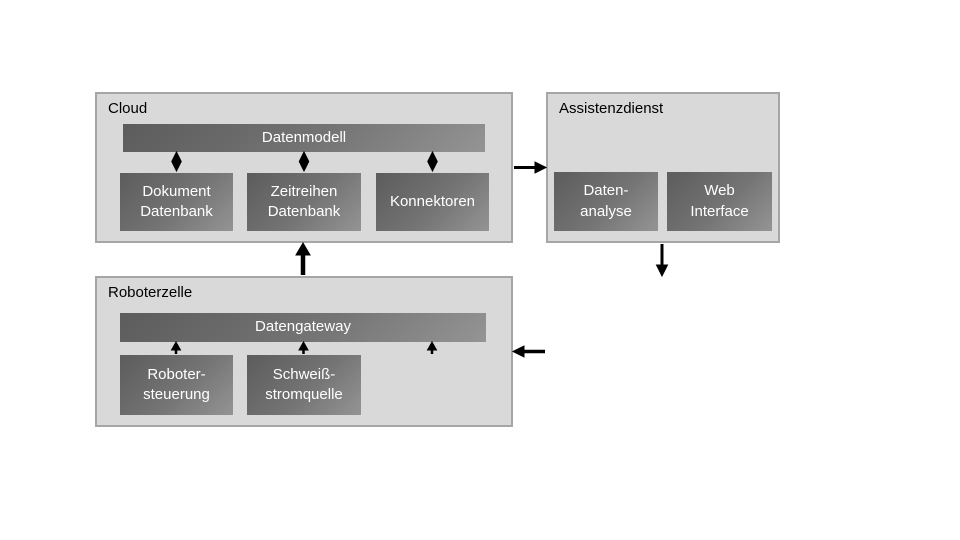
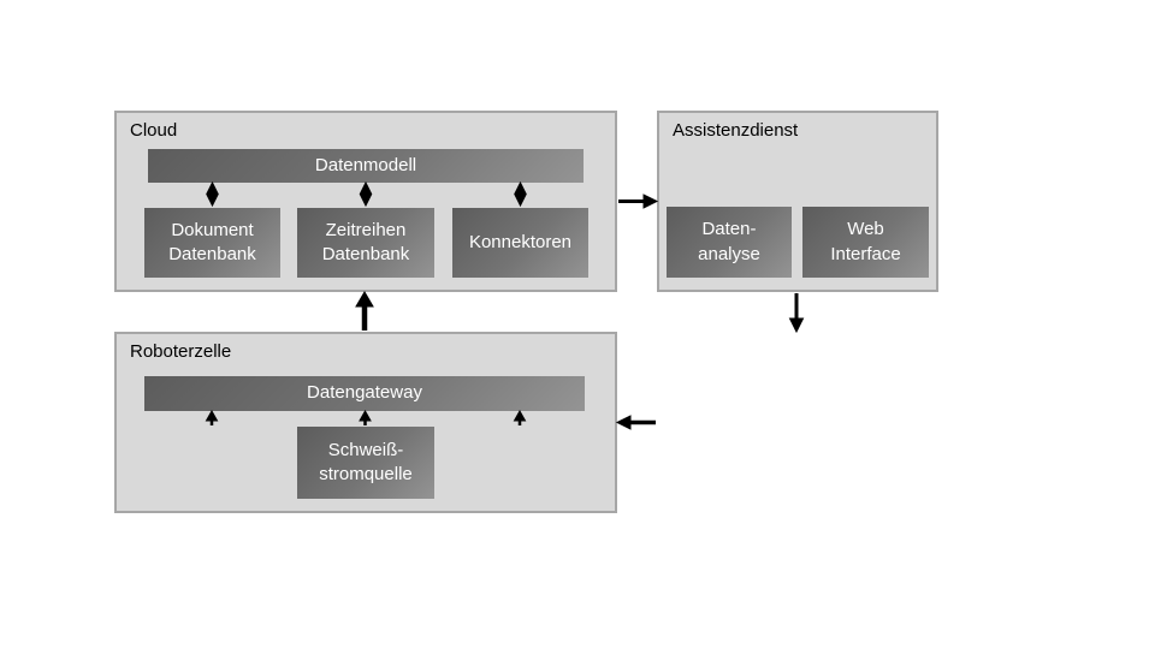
  Cloud
  Datenmodell
  Dokument
  Datenbank
  Zeitreihen
  Datenbank
  Konnektoren
  Assistenzdienst
  Daten-
  analyse
  Web
  Interface
  Roboterzelle
  Datengateway
- Roboter-
- steuerung
  Schweiß-
  stromquelle
